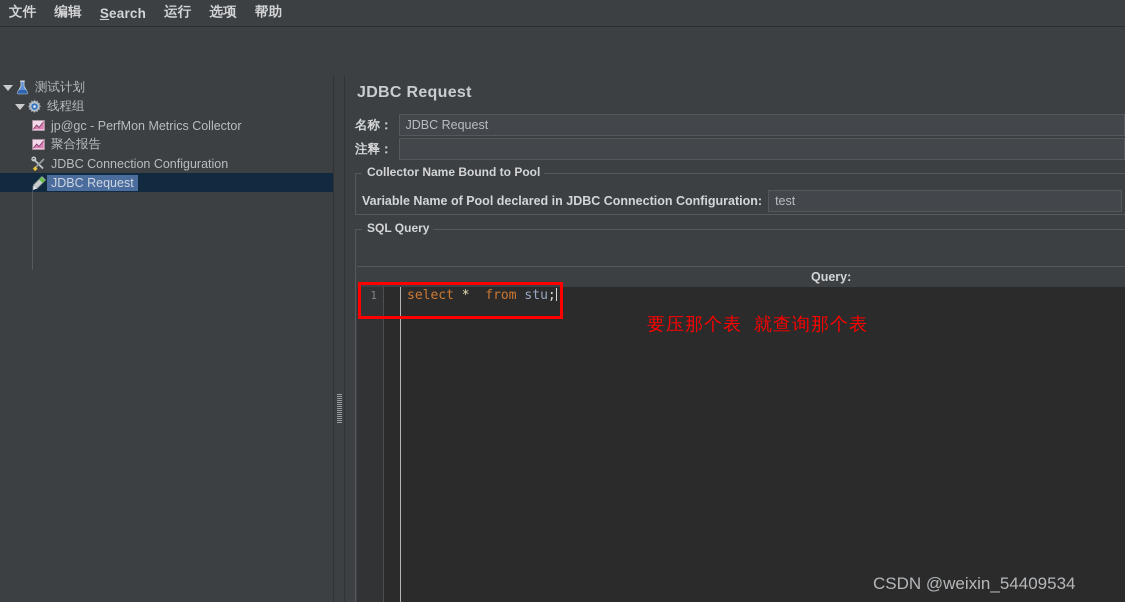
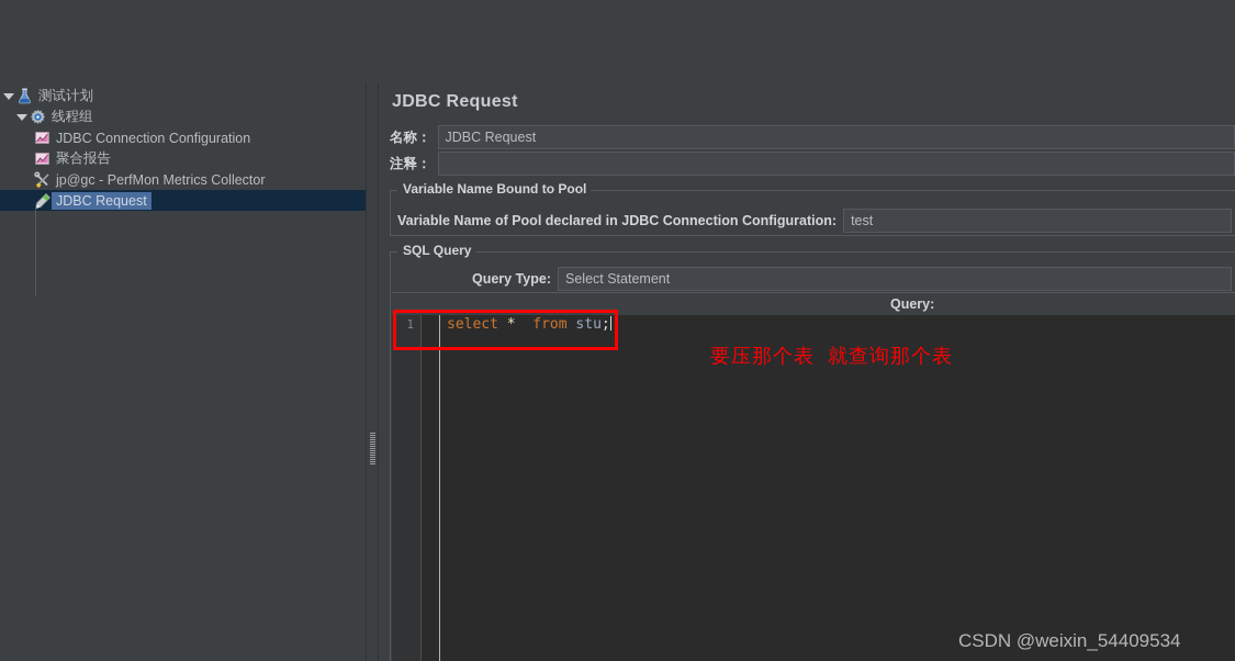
- 文件
- 编辑
- Search
- 运行
- 选项
- 帮助
  测试计划
  线程组
- jp@gc - PerfMon Metrics Collector
+ JDBC Connection Configuration
  聚合报告
- JDBC Connection Configuration
+ jp@gc - PerfMon Metrics Collector
  JDBC Request
  JDBC Request
  名称：
  JDBC Request
  注释：
- Collector Name Bound to Pool
+ Variable Name Bound to Pool
  Variable Name of Pool declared in JDBC Connection Configuration:
  test
  SQL Query
+ Query Type:
+ Select Statement
  Query:
  1
  select * from stu;
  要压那个表 就查询那个表
  CSDN @weixin_54409534
